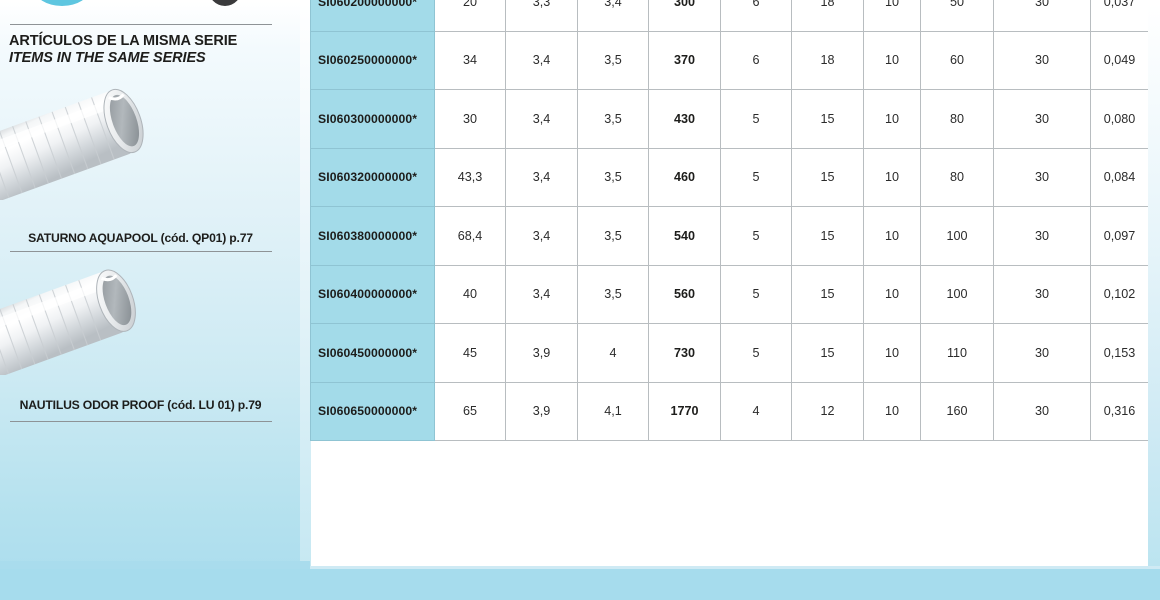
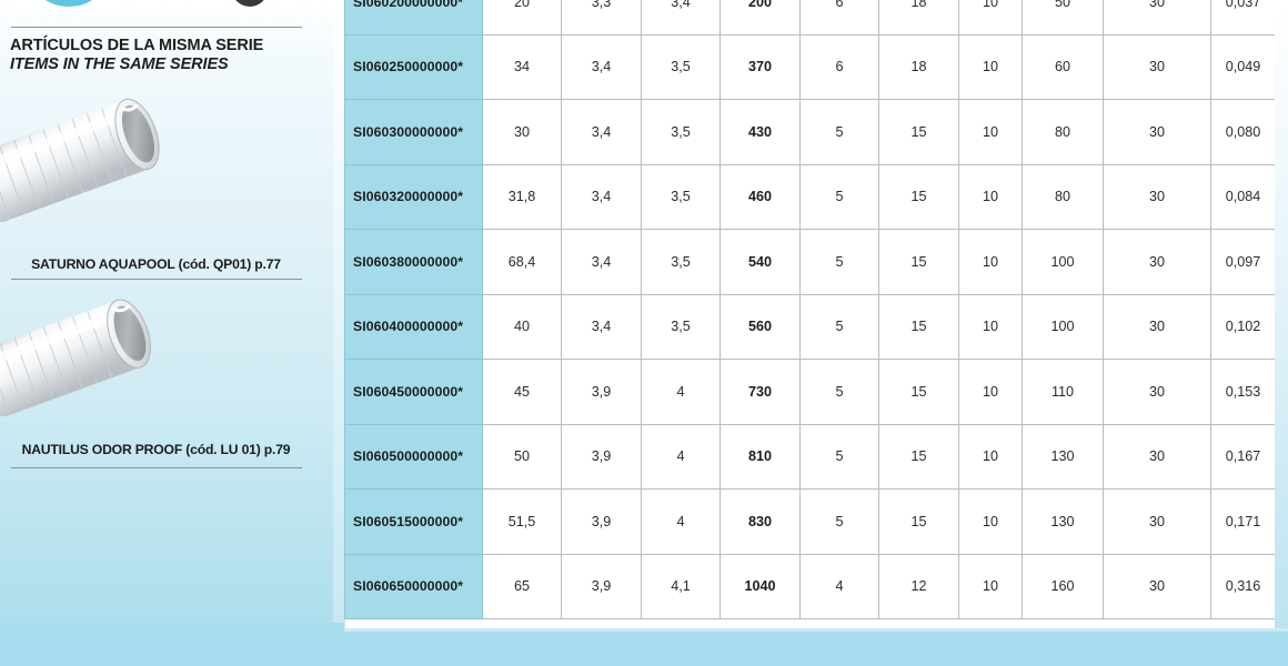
  ARTÍCULOS DE LA MISMA SERIE
  ITEMS IN THE SAME SERIES
  SATURNO AQUAPOOL (cód. QP01) p.77
  NAUTILUS ODOR PROOF (cód. LU 01) p.79
- SI060200000000*	20	3,3	3,4	300	6	18	10	50	30	0,037
+ SI060200000000*	20	3,3	3,4	200	6	18	10	50	30	0,037
  SI060250000000*	34	3,4	3,5	370	6	18	10	60	30	0,049
  SI060300000000*	30	3,4	3,5	430	5	15	10	80	30	0,080
- SI060320000000*	43,3	3,4	3,5	460	5	15	10	80	30	0,084
+ SI060320000000*	31,8	3,4	3,5	460	5	15	10	80	30	0,084
  SI060380000000*	68,4	3,4	3,5	540	5	15	10	100	30	0,097
  SI060400000000*	40	3,4	3,5	560	5	15	10	100	30	0,102
  SI060450000000*	45	3,9	4	730	5	15	10	110	30	0,153
+ SI060500000000*	50	3,9	4	810	5	15	10	130	30	0,167
+ SI060515000000*	51,5	3,9	4	830	5	15	10	130	30	0,171
- SI060650000000*	65	3,9	4,1	1770	4	12	10	160	30	0,316
+ SI060650000000*	65	3,9	4,1	1040	4	12	10	160	30	0,316
